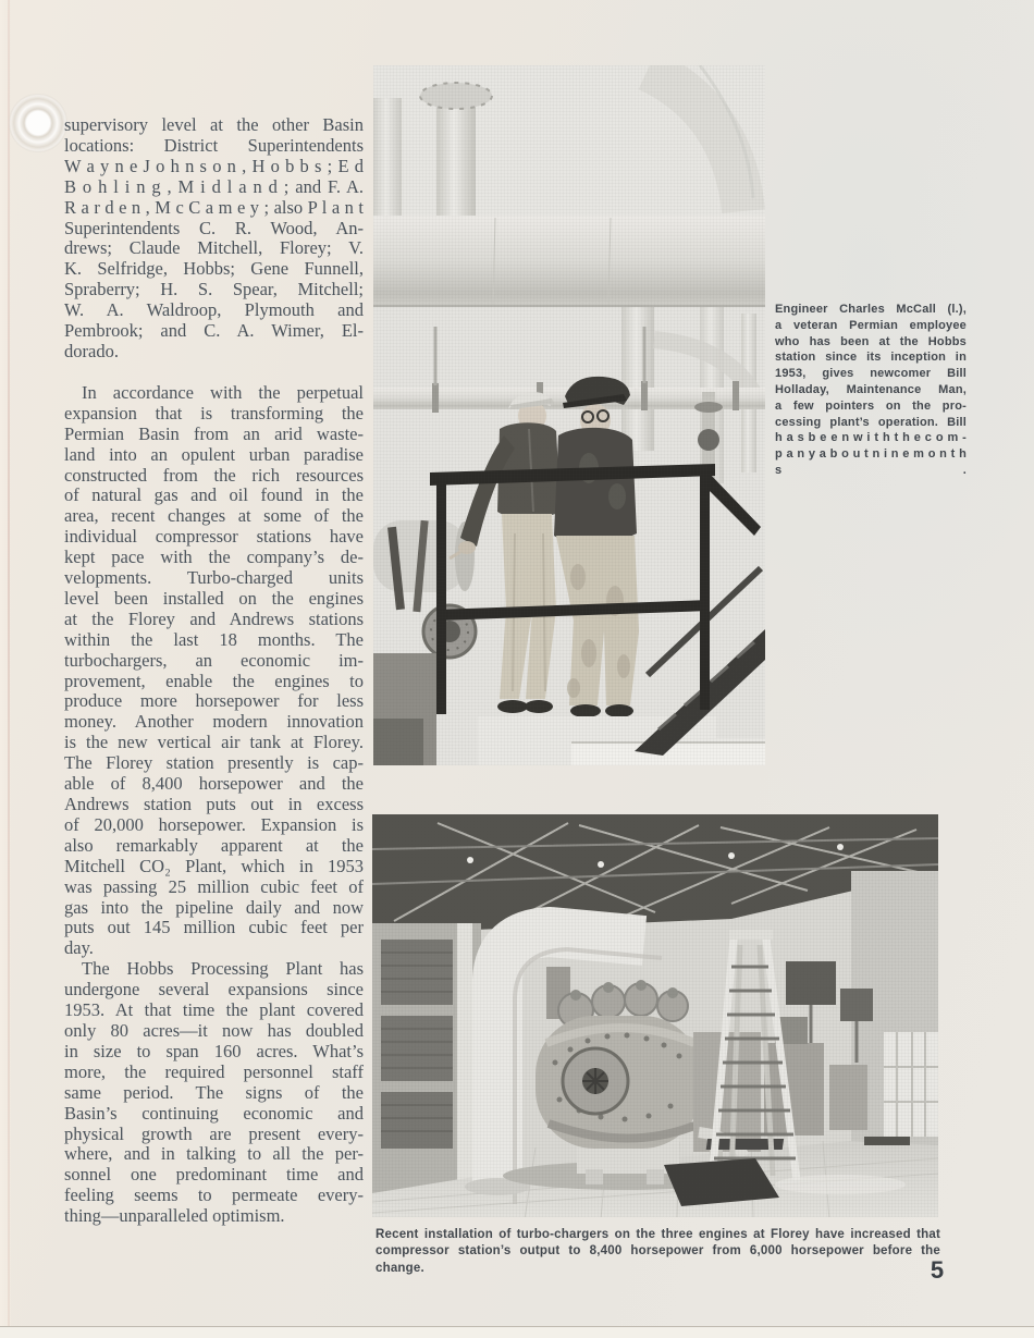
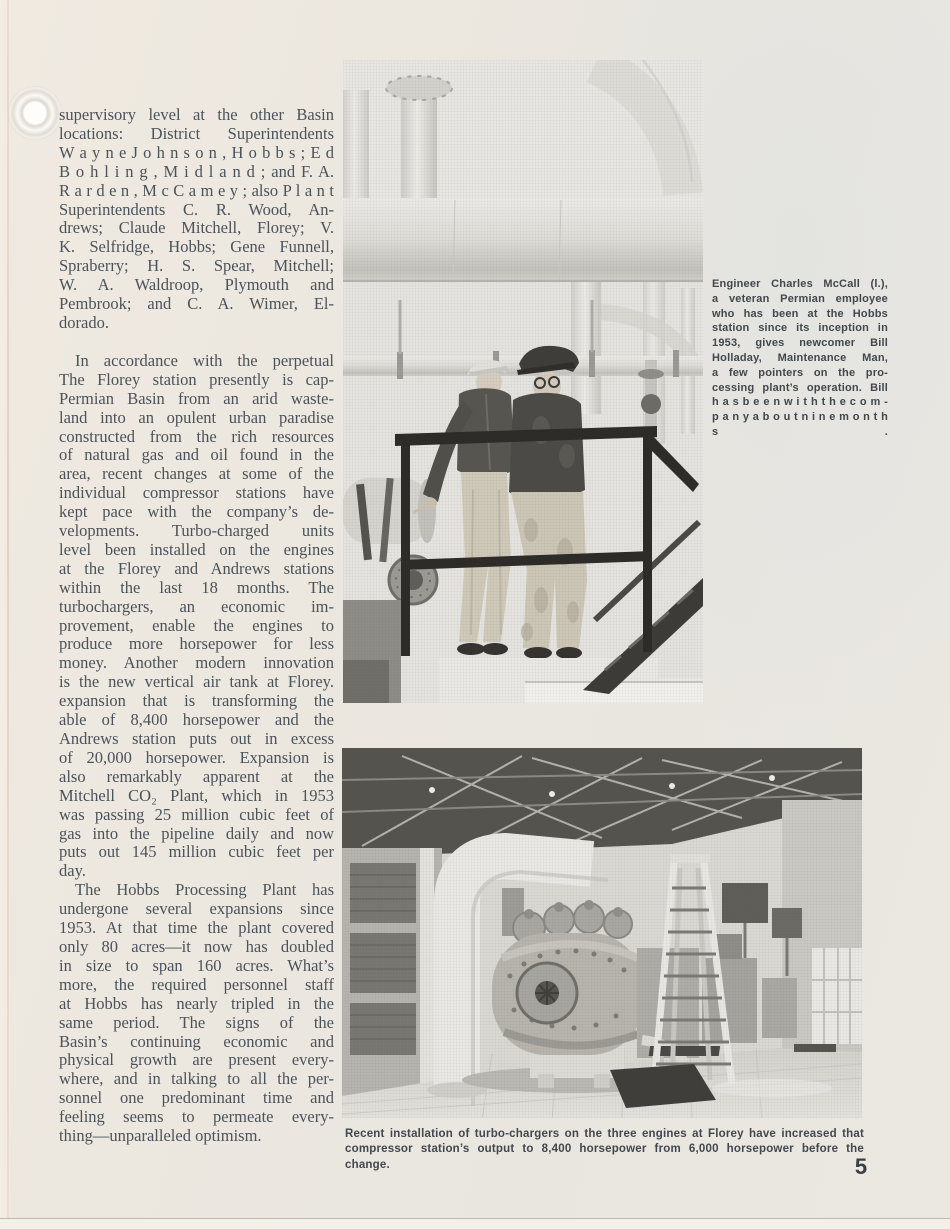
  supervisory level at the other Basin
  locations: District Superintendents
  W a y n e J o h n s o n , H o b b s ; E d
  B o h l i n g , M i d l a n d ; and F. A.
  R a r d e n , M c C a m e y ; also P l a n t
  Superintendents C. R. Wood, An-
  drews; Claude Mitchell, Florey; V.
  K. Selfridge, Hobbs; Gene Funnell,
  Spraberry; H. S. Spear, Mitchell;
  W. A. Waldroop, Plymouth and
  Pembrook; and C. A. Wimer, El-
  dorado.
  In accordance with the perpetual
- expansion that is transforming the
+ The Florey station presently is cap-
  Permian Basin from an arid waste-
  land into an opulent urban paradise
  constructed from the rich resources
  of natural gas and oil found in the
  area, recent changes at some of the
  individual compressor stations have
  kept pace with the company’s de-
  velopments. Turbo-charged units
  level been installed on the engines
  at the Florey and Andrews stations
  within the last 18 months. The
  turbochargers, an economic im-
  provement, enable the engines to
  produce more horsepower for less
  money. Another modern innovation
  is the new vertical air tank at Florey.
- The Florey station presently is cap-
+ expansion that is transforming the
  able of 8,400 horsepower and the
  Andrews station puts out in excess
  of 20,000 horsepower. Expansion is
  also remarkably apparent at the
  Mitchell CO₂ Plant, which in 1953
  was passing 25 million cubic feet of
  gas into the pipeline daily and now
  puts out 145 million cubic feet per
  day.
  The Hobbs Processing Plant has
  undergone several expansions since
  1953. At that time the plant covered
  only 80 acres—it now has doubled
  in size to span 160 acres. What’s
  more, the required personnel staff
+ at Hobbs has nearly tripled in the
  same period. The signs of the
  Basin’s continuing economic and
  physical growth are present every-
  where, and in talking to all the per-
  sonnel one predominant time and
  feeling seems to permeate every-
  thing—unparalleled optimism.
  Engineer Charles McCall (l.),
  a veteran Permian employee
  who has been at the Hobbs
  station since its inception in
  1953, gives newcomer Bill
  Holladay, Maintenance Man,
  a few pointers on the pro-
  cessing plant’s operation. Bill
  h a s b e e n w i t h t h e c o m -
  p a n y a b o u t n i n e m o n t h s .
  Recent installation of turbo-chargers on the three engines at Florey have increased that
  compressor station’s output to 8,400 horsepower from 6,000 horsepower before the change.
  5
